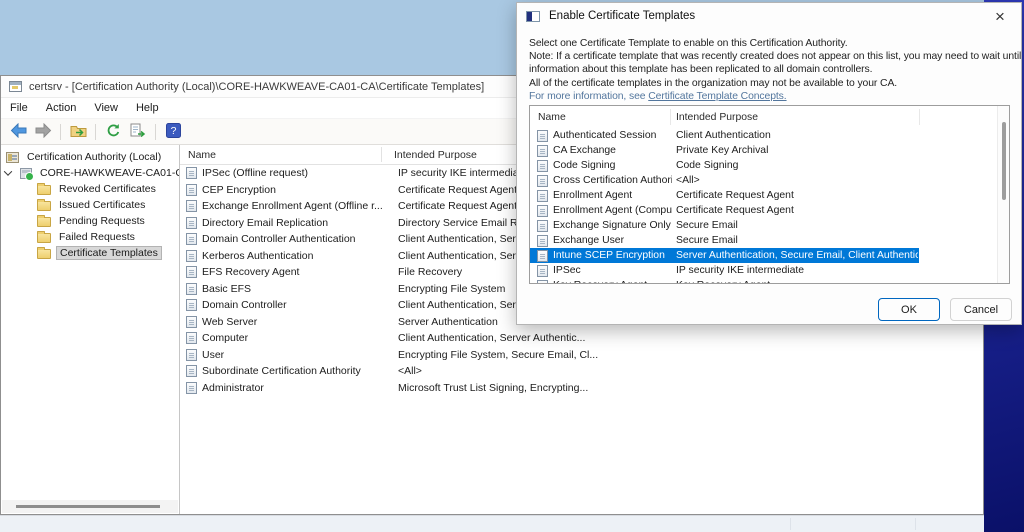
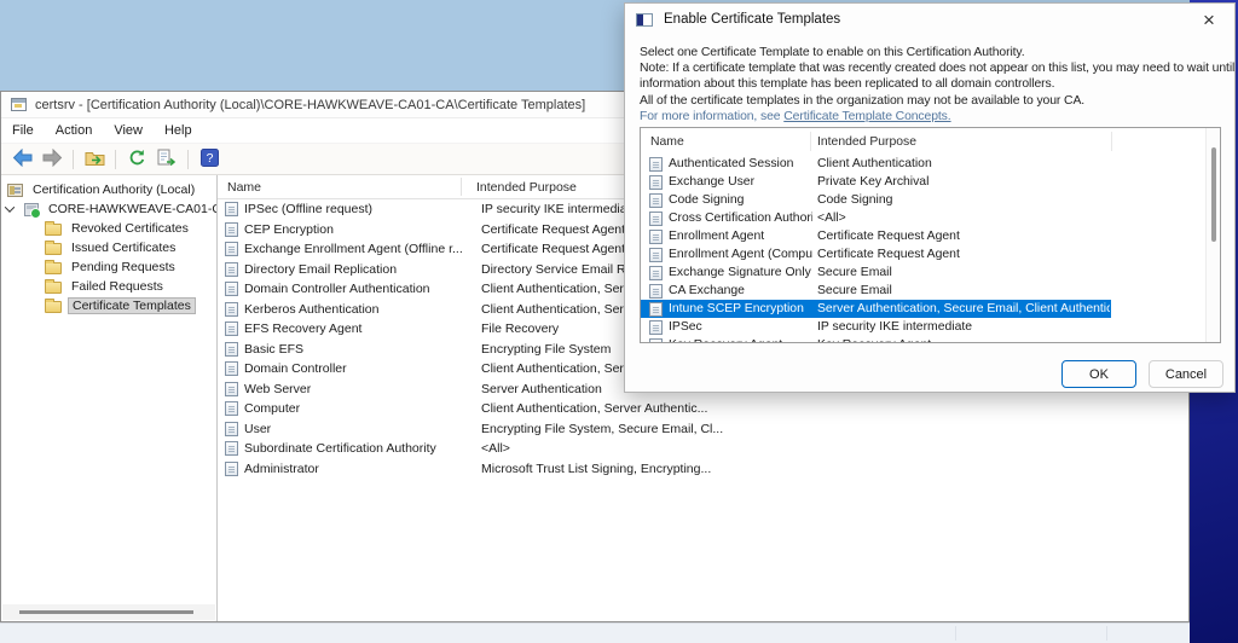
  certsrv - [Certification Authority (Local)\CORE-HAWKWEAVE-CA01-CA\Certificate Templates]
  File
  Action
  View
  Help
  ?
  Certification Authority (Local)
  CORE-HAWKWEAVE-CA01-
  Revoked Certificates
  Issued Certificates
  Pending Requests
  Failed Requests
  Certificate Templates
  Name
  Intended Purpose
  IPSec (Offline request)
  IP security IKE intermedi
  CEP Encryption
  Certificate Request Agen
  Exchange Enrollment Agent (Offline r...
  Certificate Request Agen
  Directory Email Replication
  Directory Service Email R
  Domain Controller Authentication
  Client Authentication, Ser
  Kerberos Authentication
  Client Authentication, Ser
  EFS Recovery Agent
  File Recovery
  Basic EFS
  Encrypting File System
  Domain Controller
  Client Authentication, Ser
  Web Server
  Server Authentication
  Computer
  Client Authentication, Server Authentic...
  User
  Encrypting File System, Secure Email, Cl...
  Subordinate Certification Authority
  <All>
  Administrator
  Microsoft Trust List Signing, Encrypting...
  Enable Certificate Templates
  ×
  Select one Certificate Template to enable on this Certification Authority.
  Note: If a certificate template that was recently created does not appear on this list, you may need to wait until
  information about this template has been replicated to all domain controllers.
  All of the certificate templates in the organization may not be available to your CA.
  For more information, see Certificate Template Concepts.
  Name
  Intended Purpose
  Authenticated Session
  Client Authentication
- CA Exchange
+ Exchange User
  Private Key Archival
  Code Signing
  Code Signing
  Cross Certification Authori
  <All>
  Enrollment Agent
  Certificate Request Agent
  Enrollment Agent (Compu
  Certificate Request Agent
  Exchange Signature Only
  Secure Email
- Exchange User
+ CA Exchange
  Secure Email
  Intune SCEP Encryption
  Server Authentication, Secure Email, Client Authentic
  IPSec
  IP security IKE intermediate
  OK
  Cancel
